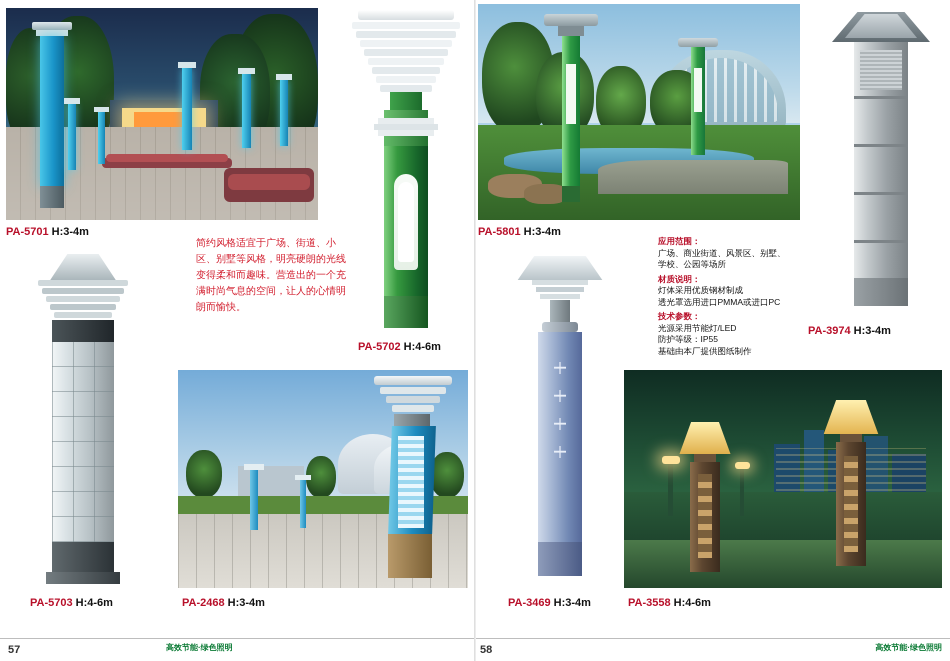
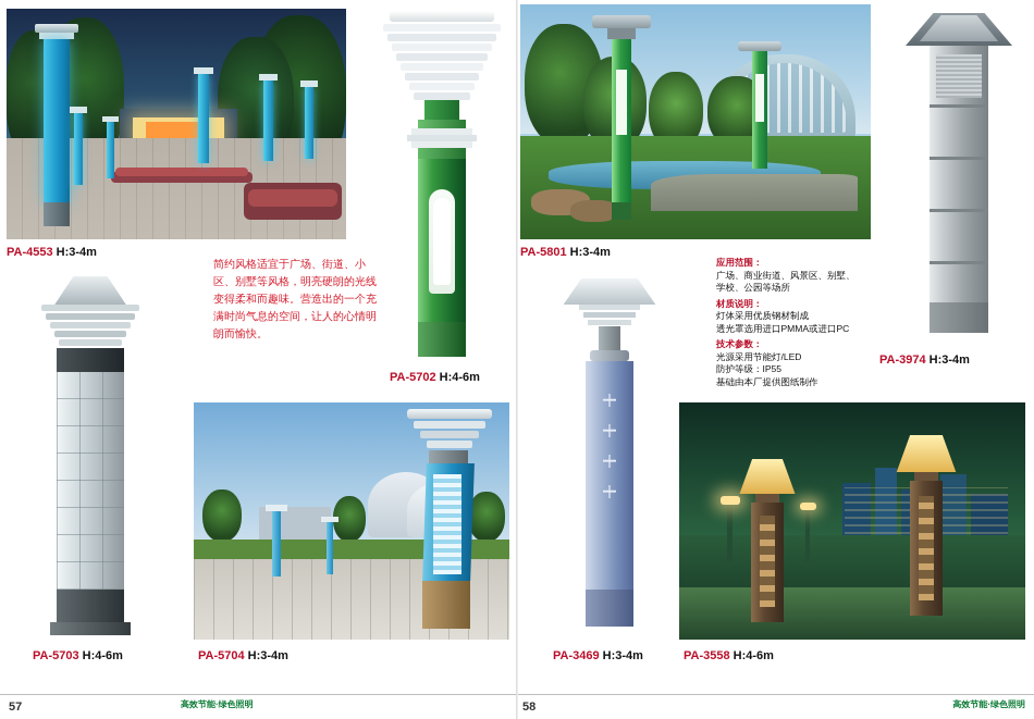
- PA-5701 H:3-4m
+ PA-4553 H:3-4m
  PA-5702 H:4-6m
  PA-5801 H:3-4m
  PA-3974 H:3-4m
  简约风格适宜于广场、街道、小区、别墅等风格，明亮硬朗的光线变得柔和而趣味。营造出的一个充满时尚气息的空间，让人的心情明朗而愉快。
  应用范围：
  广场、商业街道、风景区、别墅、学校、公园等场所
  材质说明：
  灯体采用优质钢材制成
  透光罩选用进口PMMA或进口PC
  技术参数：
  光源采用节能灯/LED
  防护等级：IP55
  基础由本厂提供图纸制作
  PA-5703 H:4-6m
- PA-2468 H:3-4m
+ PA-5704 H:3-4m
  PA-3469 H:3-4m
  PA-3558 H:4-6m
  57
  高效节能·绿色照明
  58
  高效节能·绿色照明
